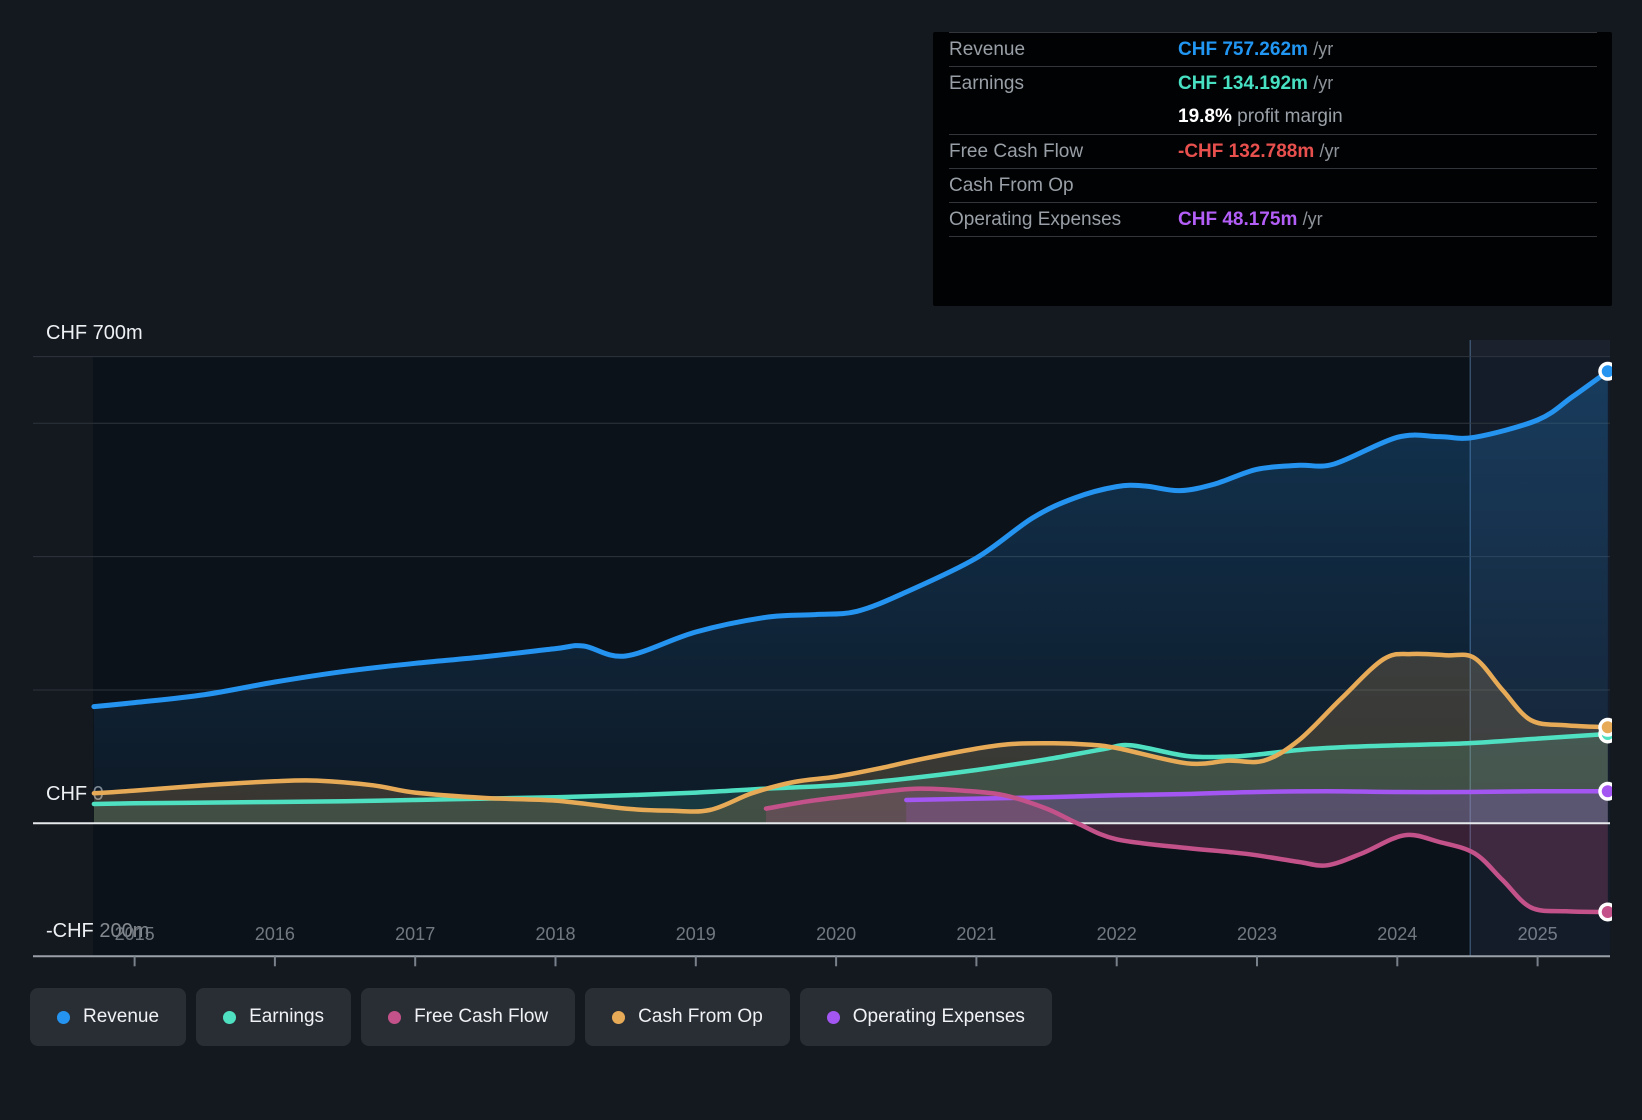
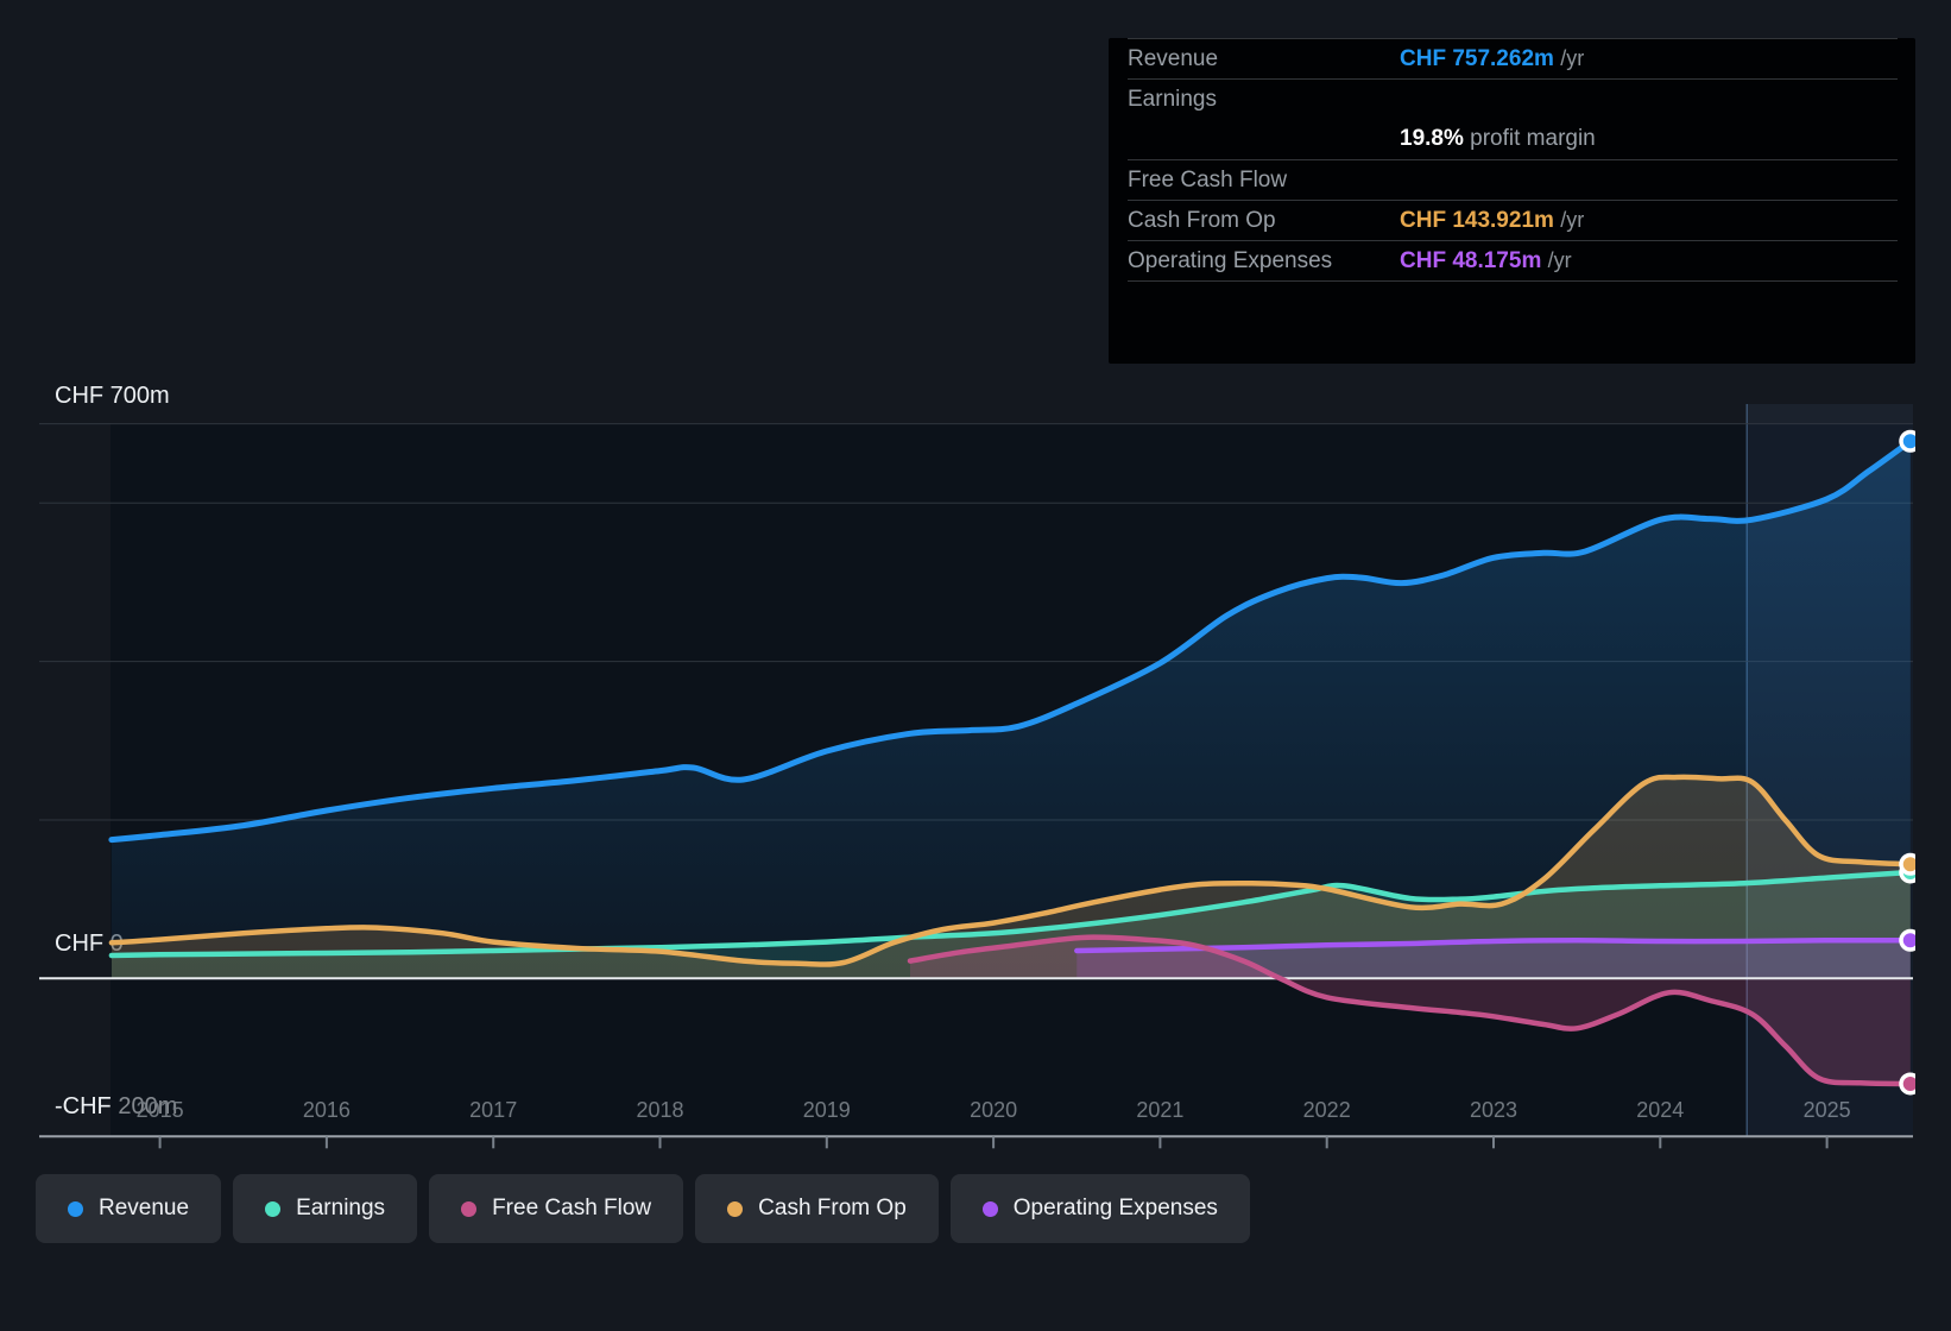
  CHF 700m
  CHF
  -CHF 200m
  2015
  2016
  2017
  2018
  2019
  2020
  2021
  2022
  2023
  2024
  2025
  Revenue
  CHF 757.262m /yr
  Earnings
- CHF 134.192m /yr
  19.8% profit margin
  Free Cash Flow
- -CHF 132.788m /yr
  Cash From Op
+ CHF 143.921m /yr
  Operating Expenses
  CHF 48.175m /yr
  Revenue
  Earnings
  Free Cash Flow
  Cash From Op
  Operating Expenses
